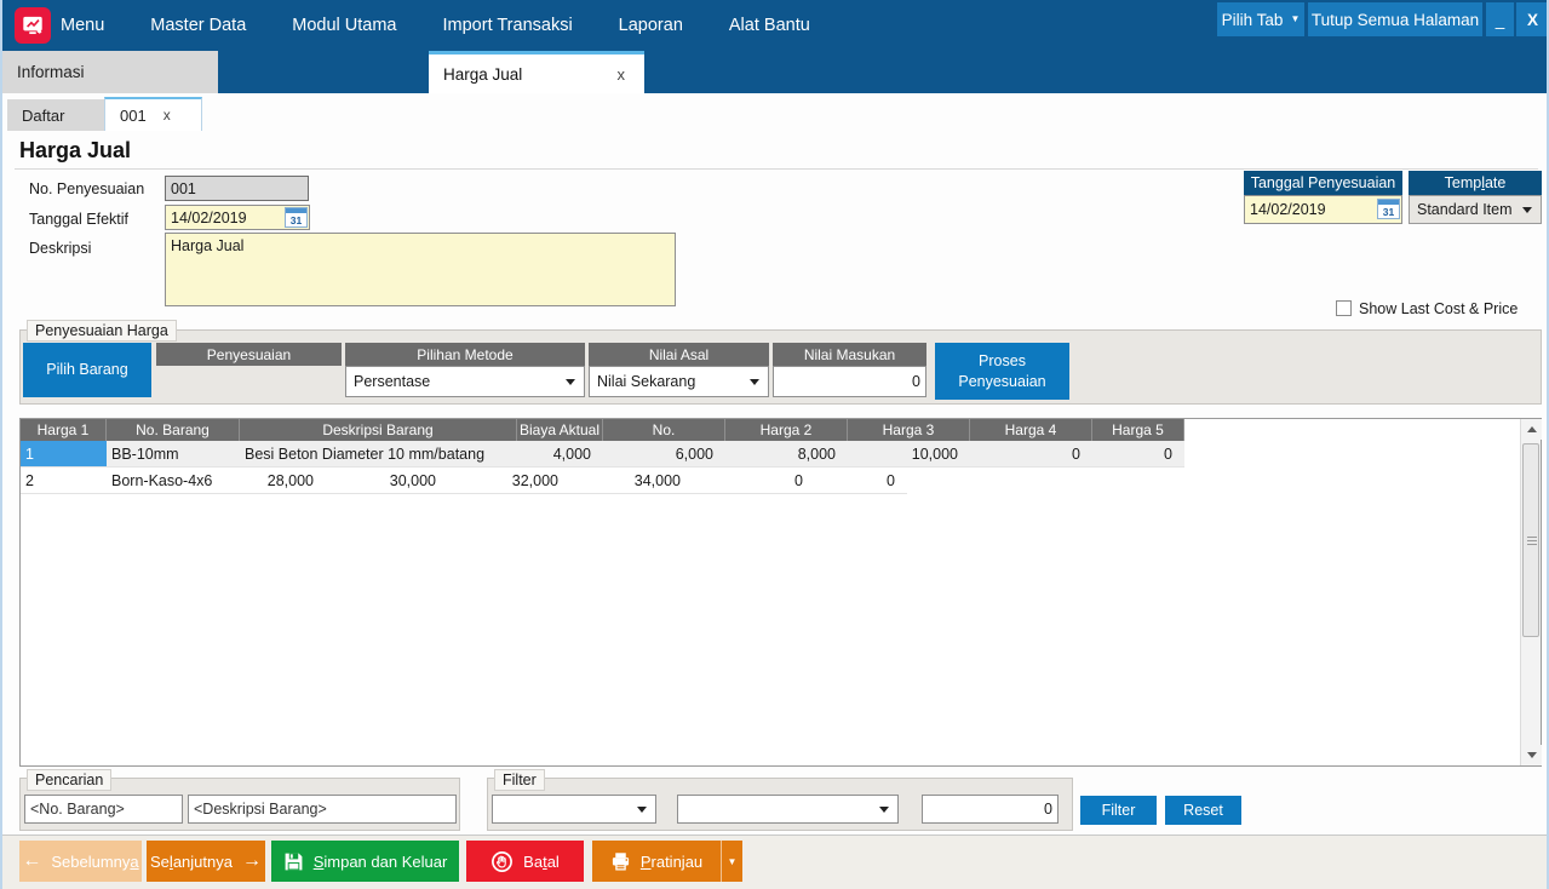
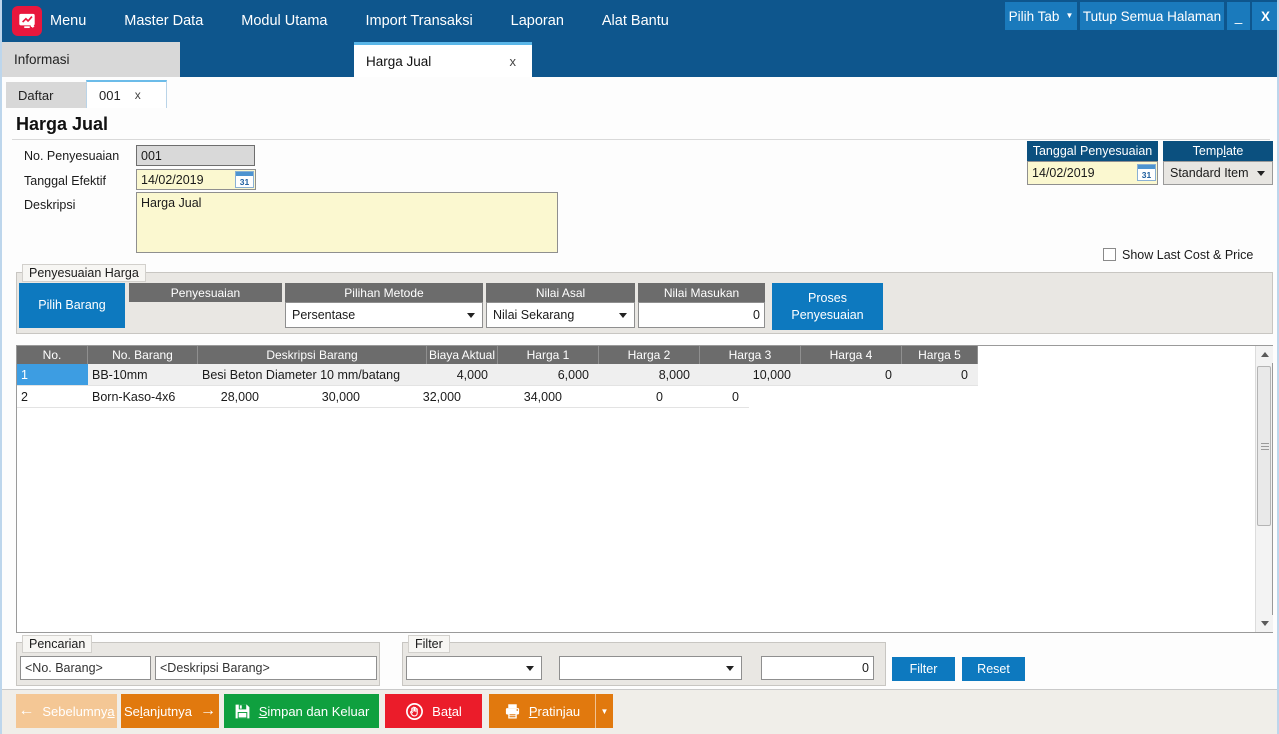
  Menu
  Master Data
  Modul Utama
  Import Transaksi
  Laporan
  Alat Bantu
  Pilih Tab
  ▼
  Tutup Semua Halaman
  _
  X
  Informasi
  Harga Jual
  x
  Daftar
  001
  x
  Harga Jual
  No. Penyesuaian
  Tanggal Efektif
  Deskripsi
  001
  14/02/2019
  31
  Harga Jual
  Tanggal Penyesuaian
  14/02/2019
  31
  Template
  Standard Item
  Show Last Cost & Price
  Penyesuaian Harga
  Pilih Barang
  Penyesuaian
  Pilihan Metode
  Persentase
  Nilai Asal
  Nilai Sekarang
  Nilai Masukan
  0
  Proses
  Penyesuaian
- Harga 1
+ No.
  No. Barang
  Deskripsi Barang
  Biaya Aktual
- No.
+ Harga 1
  Harga 2
  Harga 3
  Harga 4
  Harga 5
  1
  BB-10mm
  Besi Beton Diameter 10 mm/batang
  4,000
  6,000
  8,000
  10,000
  0
  0
  2
  Born-Kaso-4x6
  28,000
  30,000
  32,000
  34,000
  0
  0
  Pencarian
  <No. Barang>
  <Deskripsi Barang>
  Filter
  0
  Filter
  Reset
  ←
  Sebelumnya
  Selanjutnya
  →
  Simpan dan Keluar
  Batal
  Pratinjau
  ▼
